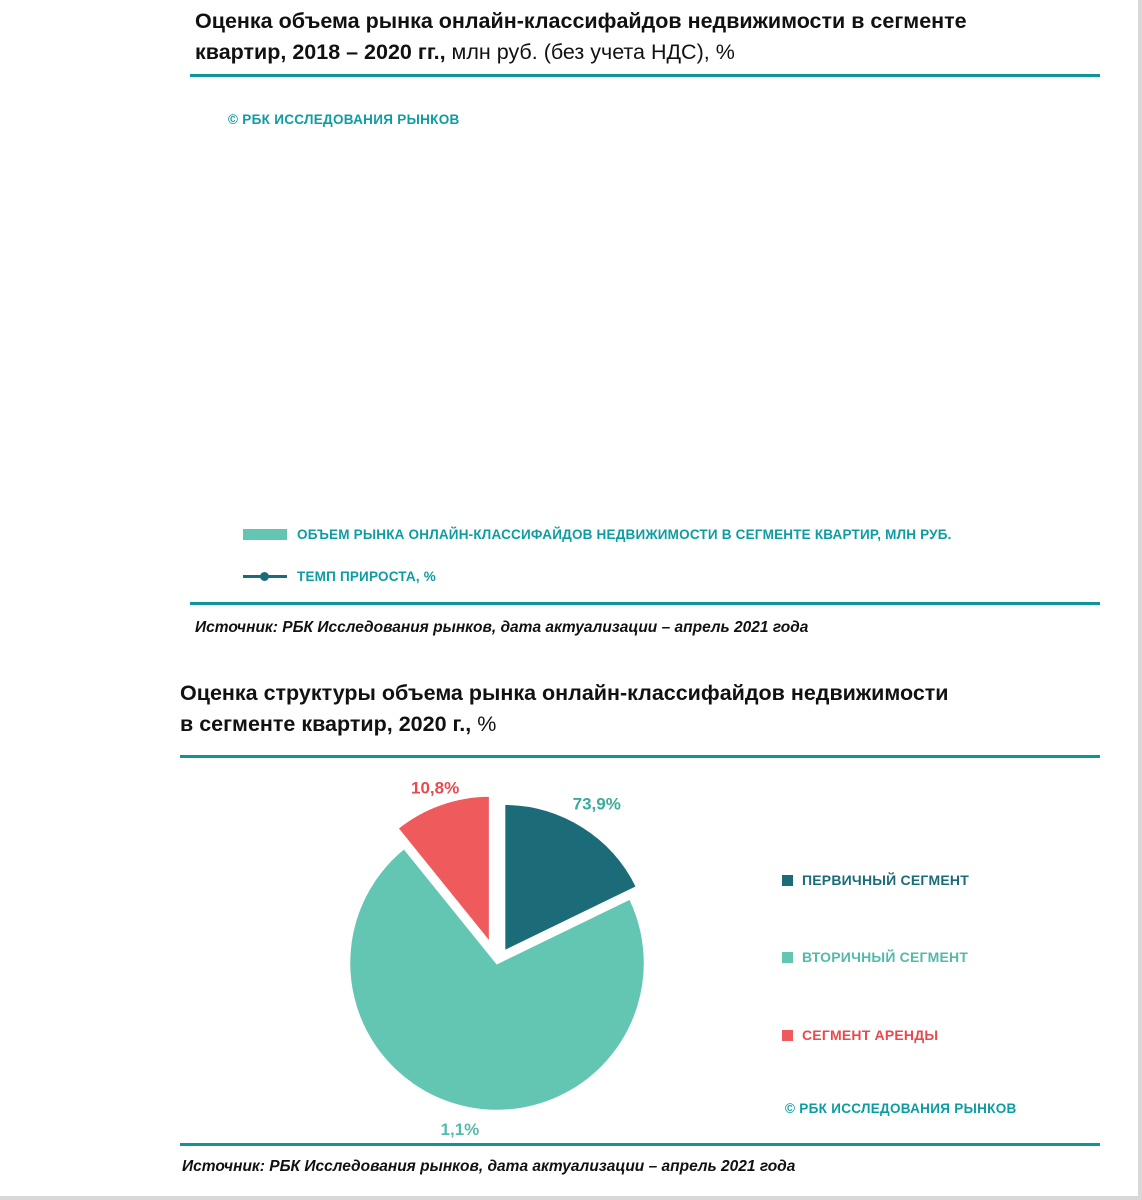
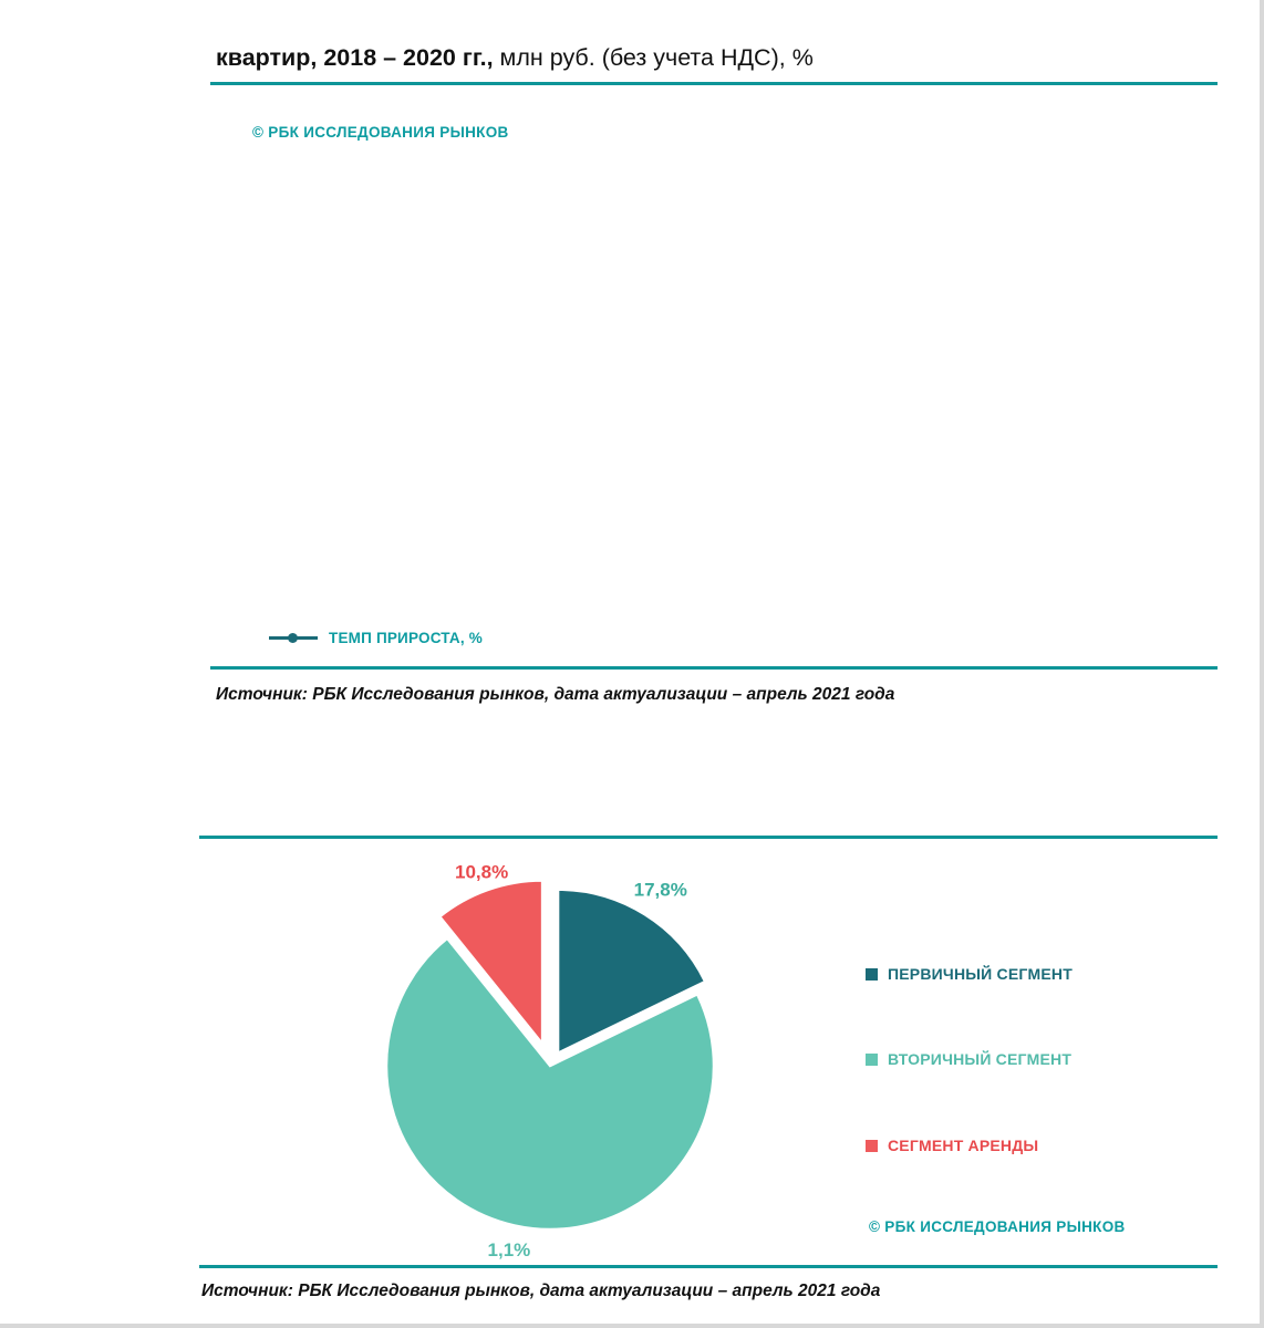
- Оценка объема рынка онлайн-классифайдов недвижимости в сегменте
  квартир, 2018 – 2020 гг., млн руб. (без учета НДС), %
  © РБК ИССЛЕДОВАНИЯ РЫНКОВ
- ОБЪЕМ РЫНКА ОНЛАЙН-КЛАССИФАЙДОВ НЕДВИЖИМОСТИ В СЕГМЕНТЕ КВАРТИР, МЛН РУБ.
  ТЕМП ПРИРОСТА, %
  Источник: РБК Исследования рынков, дата актуализации – апрель 2021 года
- Оценка структуры объема рынка онлайн-классифайдов недвижимости
- в сегменте квартир, 2020 г., %
- 73,9%
+ 17,8%
  1,1%
  10,8%
  ПЕРВИЧНЫЙ СЕГМЕНТ
  ВТОРИЧНЫЙ СЕГМЕНТ
  СЕГМЕНТ АРЕНДЫ
  © РБК ИССЛЕДОВАНИЯ РЫНКОВ
  Источник: РБК Исследования рынков, дата актуализации – апрель 2021 года
